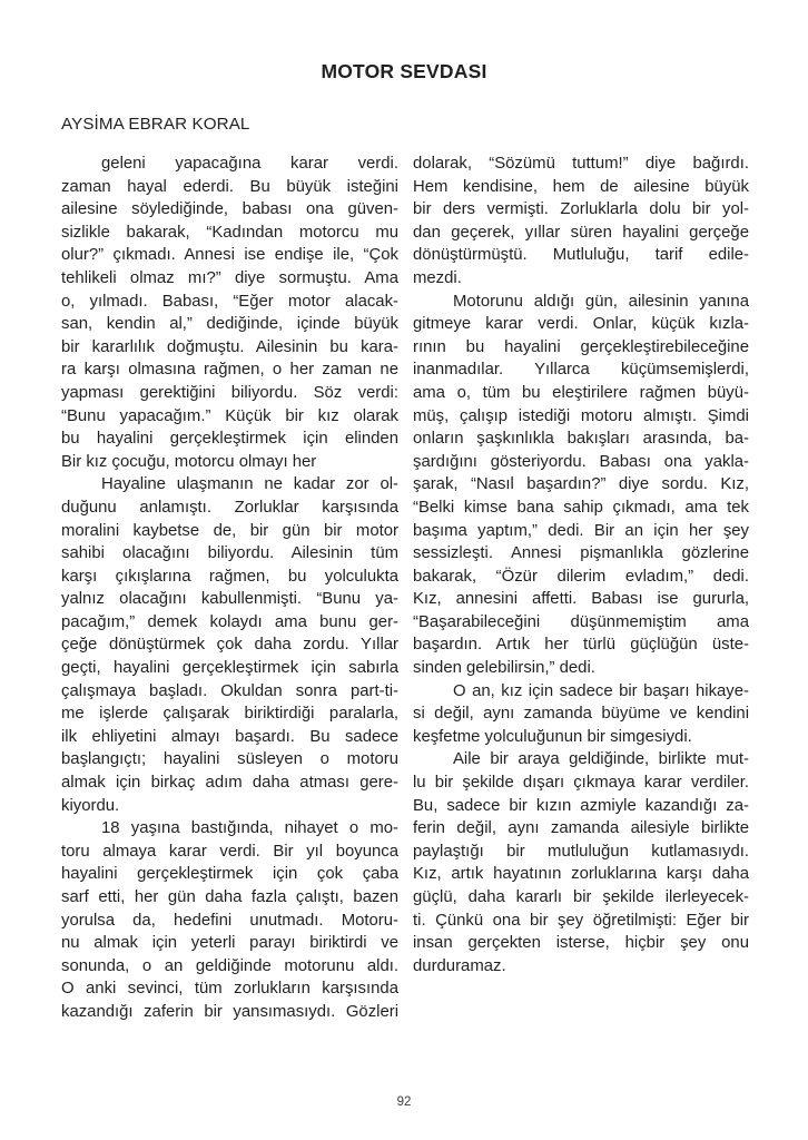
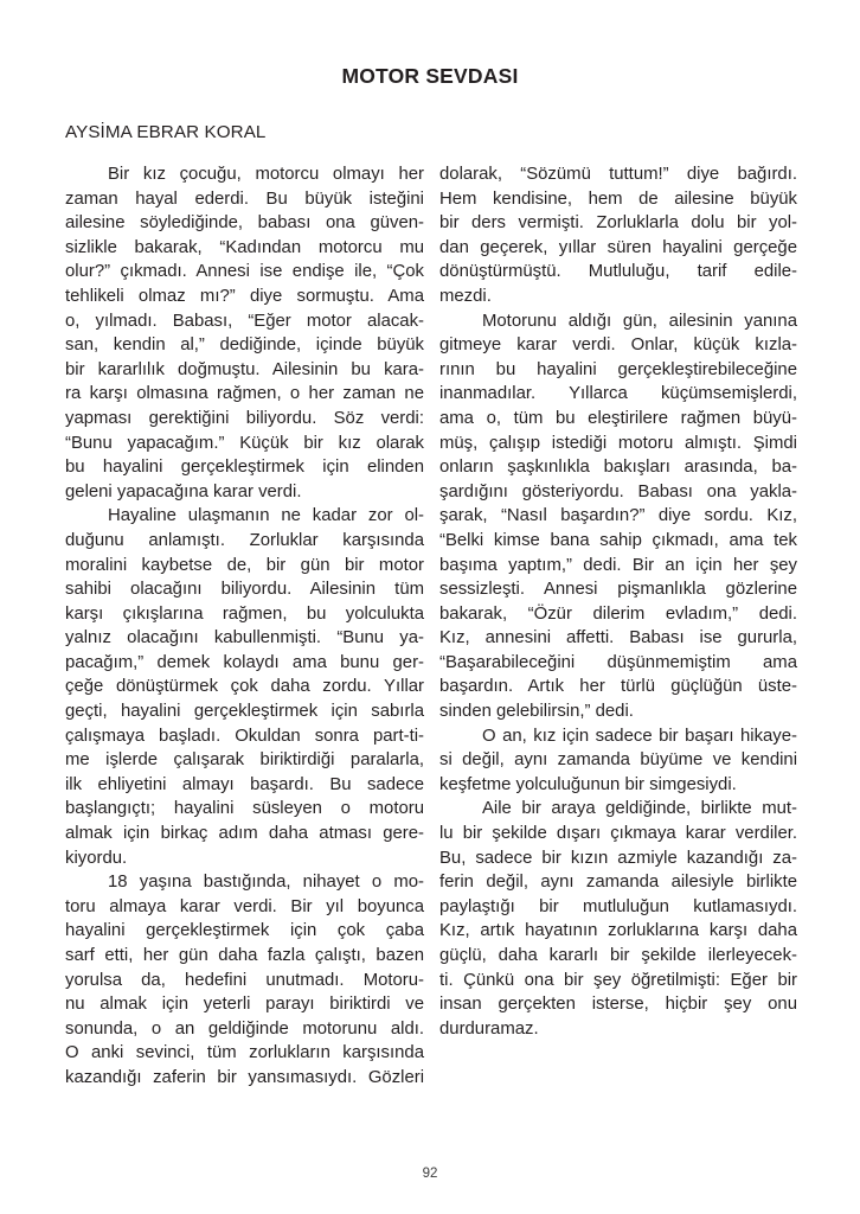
  MOTOR SEVDASI
  AYSİMA EBRAR KORAL
- geleni yapacağına karar verdi.
+ Bir kız çocuğu, motorcu olmayı her
  zaman hayal ederdi. Bu büyük isteğini
  ailesine söylediğinde, babası ona güven-
  sizlikle bakarak, “Kadından motorcu mu
  olur?” çıkmadı. Annesi ise endişe ile, “Çok
  tehlikeli olmaz mı?” diye sormuştu. Ama
  o, yılmadı. Babası, “Eğer motor alacak-
  san, kendin al,” dediğinde, içinde büyük
  bir kararlılık doğmuştu. Ailesinin bu kara-
  ra karşı olmasına rağmen, o her zaman ne
  yapması gerektiğini biliyordu. Söz verdi:
  “Bunu yapacağım.” Küçük bir kız olarak
  bu hayalini gerçekleştirmek için elinden
- Bir kız çocuğu, motorcu olmayı her
+ geleni yapacağına karar verdi.
  Hayaline ulaşmanın ne kadar zor ol-
  duğunu anlamıştı. Zorluklar karşısında
  moralini kaybetse de, bir gün bir motor
  sahibi olacağını biliyordu. Ailesinin tüm
  karşı çıkışlarına rağmen, bu yolculukta
  yalnız olacağını kabullenmişti. “Bunu ya-
  pacağım,” demek kolaydı ama bunu ger-
  çeğe dönüştürmek çok daha zordu. Yıllar
  geçti, hayalini gerçekleştirmek için sabırla
  çalışmaya başladı. Okuldan sonra part-ti-
  me işlerde çalışarak biriktirdiği paralarla,
  ilk ehliyetini almayı başardı. Bu sadece
  başlangıçtı; hayalini süsleyen o motoru
  almak için birkaç adım daha atması gere-
  kiyordu.
  18 yaşına bastığında, nihayet o mo-
  toru almaya karar verdi. Bir yıl boyunca
  hayalini gerçekleştirmek için çok çaba
  sarf etti, her gün daha fazla çalıştı, bazen
  yorulsa da, hedefini unutmadı. Motoru-
  nu almak için yeterli parayı biriktirdi ve
  sonunda, o an geldiğinde motorunu aldı.
  O anki sevinci, tüm zorlukların karşısında
  kazandığı zaferin bir yansımasıydı. Gözleri
  dolarak, “Sözümü tuttum!” diye bağırdı.
  Hem kendisine, hem de ailesine büyük
  bir ders vermişti. Zorluklarla dolu bir yol-
  dan geçerek, yıllar süren hayalini gerçeğe
  dönüştürmüştü. Mutluluğu, tarif edile-
  mezdi.
  Motorunu aldığı gün, ailesinin yanına
  gitmeye karar verdi. Onlar, küçük kızla-
  rının bu hayalini gerçekleştirebileceğine
  inanmadılar. Yıllarca küçümsemişlerdi,
  ama o, tüm bu eleştirilere rağmen büyü-
  müş, çalışıp istediği motoru almıştı. Şimdi
  onların şaşkınlıkla bakışları arasında, ba-
  şardığını gösteriyordu. Babası ona yakla-
  şarak, “Nasıl başardın?” diye sordu. Kız,
  “Belki kimse bana sahip çıkmadı, ama tek
  başıma yaptım,” dedi. Bir an için her şey
  sessizleşti. Annesi pişmanlıkla gözlerine
  bakarak, “Özür dilerim evladım,” dedi.
  Kız, annesini affetti. Babası ise gururla,
  “Başarabileceğini düşünmemiştim ama
  başardın. Artık her türlü güçlüğün üste-
  sinden gelebilirsin,” dedi.
  O an, kız için sadece bir başarı hikaye-
  si değil, aynı zamanda büyüme ve kendini
  keşfetme yolculuğunun bir simgesiydi.
  Aile bir araya geldiğinde, birlikte mut-
  lu bir şekilde dışarı çıkmaya karar verdiler.
  Bu, sadece bir kızın azmiyle kazandığı za-
  ferin değil, aynı zamanda ailesiyle birlikte
  paylaştığı bir mutluluğun kutlamasıydı.
  Kız, artık hayatının zorluklarına karşı daha
  güçlü, daha kararlı bir şekilde ilerleyecek-
  ti. Çünkü ona bir şey öğretilmişti: Eğer bir
  insan gerçekten isterse, hiçbir şey onu
  durduramaz.
  92
